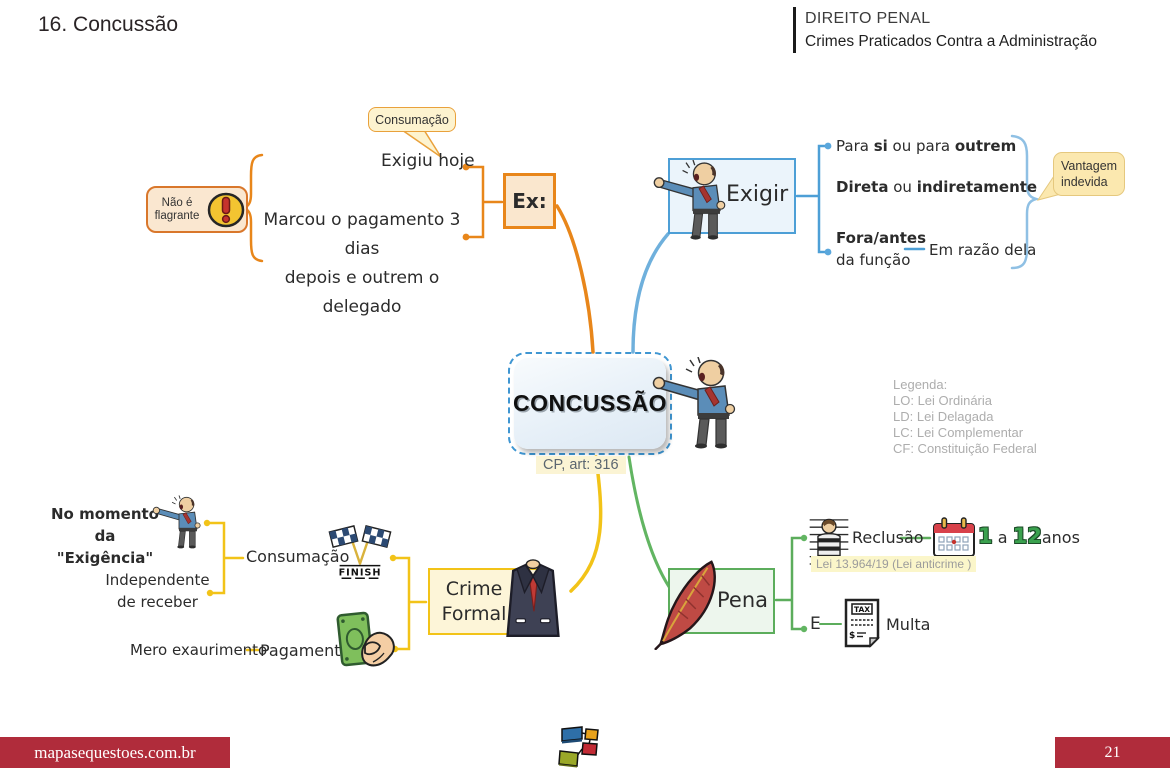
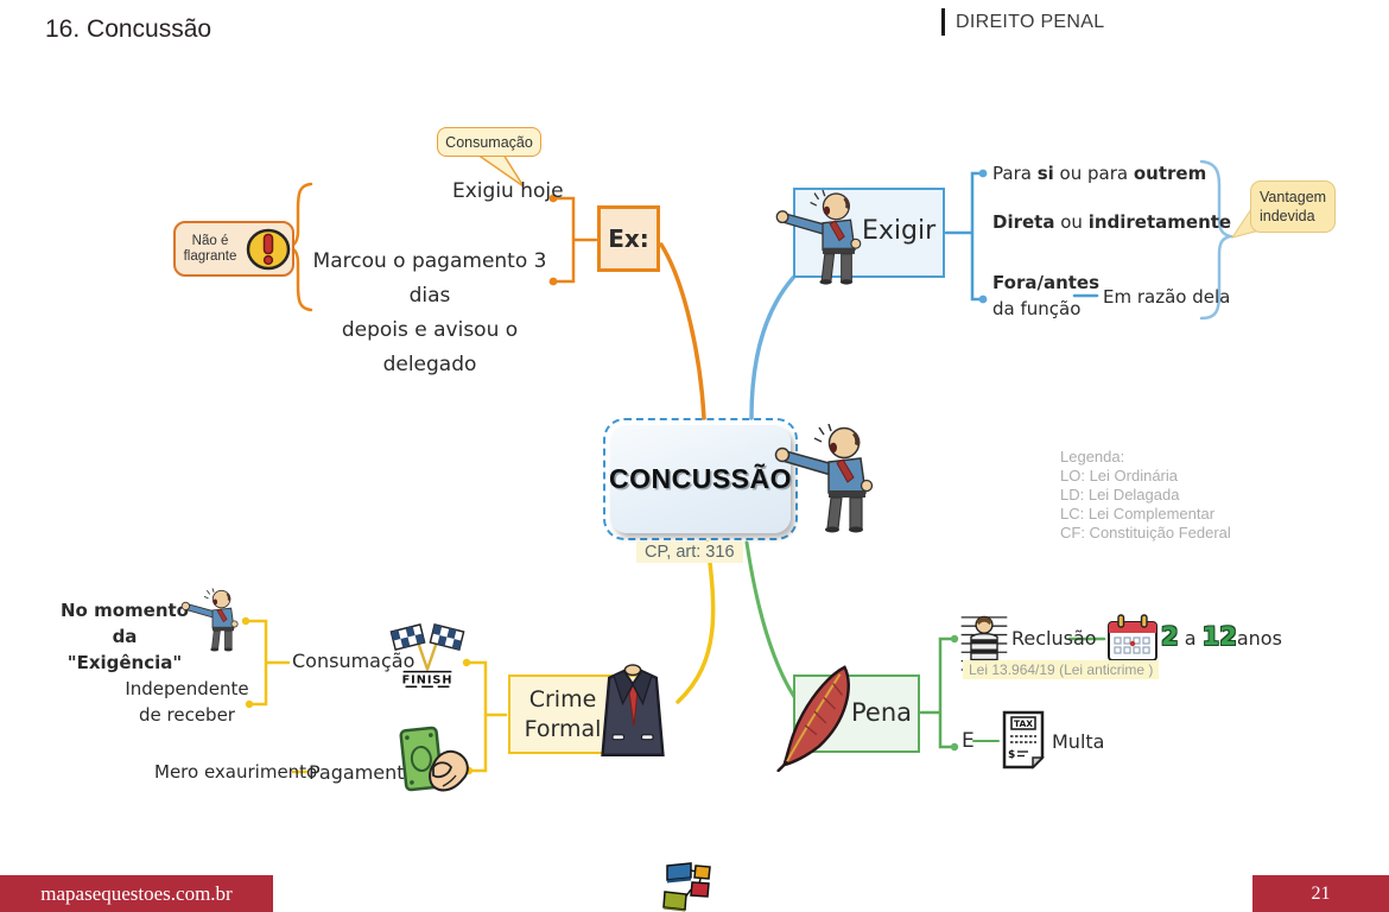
  16. Concussão
  DIREITO PENAL
- Crimes Praticados Contra a Administração
  Consumação
  Exigiu hoje
  Marcou o pagamento 3 dias
- depois e outrem o delegado
+ depois e avisou o delegado
  Não é
  flagrante
  Ex:
  Exigir
  Para si ou para outrem
  Direta ou indiretamente
  Fora/antes
  da função
  Em razão dela
  Vantagem
  indevida
  CONCUSSÃO
  CP, art: 316
  Legenda:
  LO: Lei Ordinária
  LD: Lei Delagada
  LC: Lei Complementar
  CF: Constituição Federal
  No momento da
  "Exigência"
  Independente
  de receber
  Consumação
  FINISH
  Mero exaurimento
  Pagament
  Crime
  Formal
  Pena
  Reclusão
- 1 a 12anos
+ 2 a 12anos
  Lei 13.964/19 (Lei anticrime )
  E
  TAX
  $
  Multa
  mapasequestoes.com.br
  21
